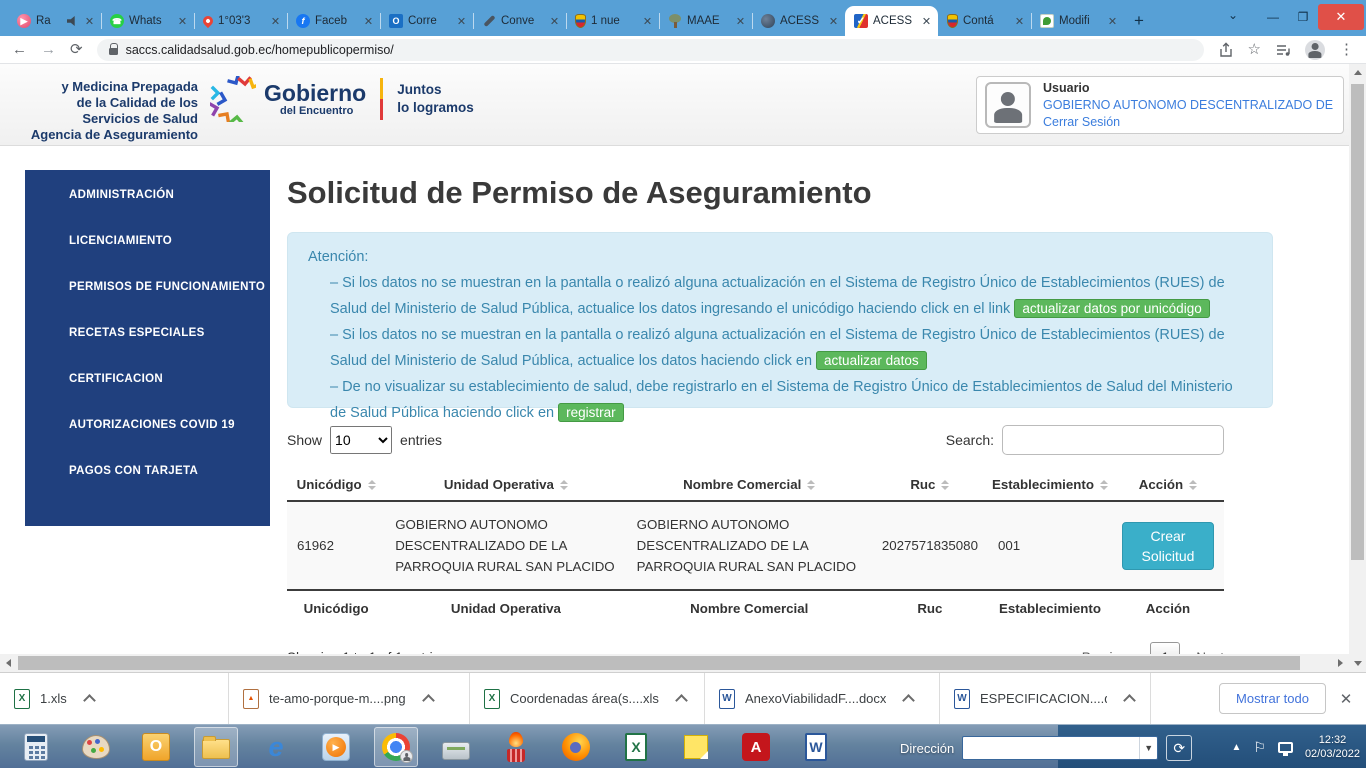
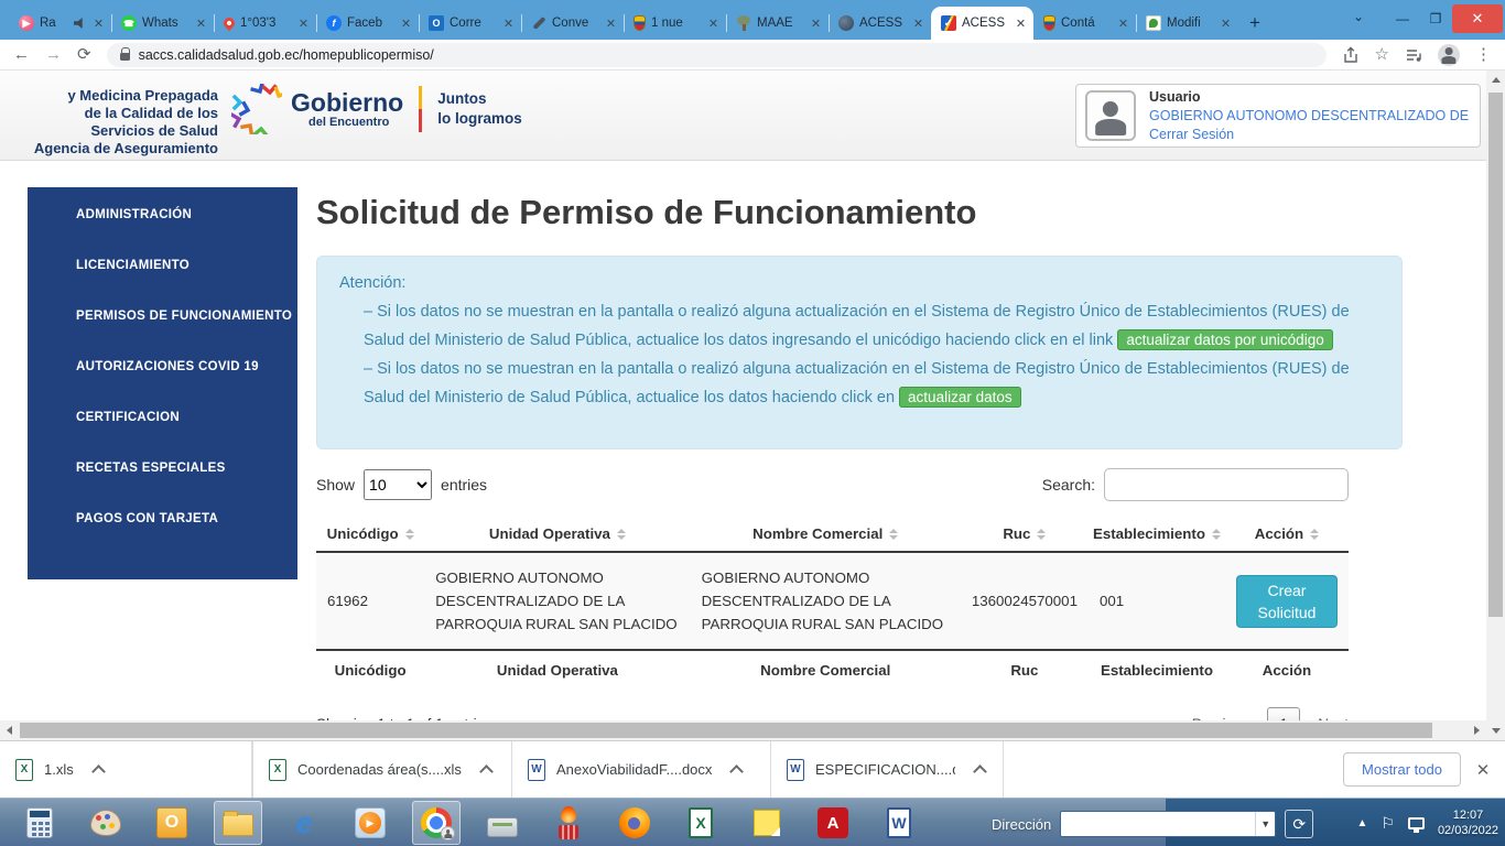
  ▶
  Ra
  ✕
  ☎
  Whats
  ✕
  1°03'3
  ✕
  f
  Faceb
  ✕
  O
  Corre
  ✕
  Conve
  ✕
  1 nue
  ✕
  MAAE
  ✕
  ACESS
  ✕
  ✓
  ACESS
  ✕
  Contá
  ✕
  Modifi
  ✕
  +
  ⌄
  —
  ❐
  ✕
  ←
  →
  ⟳
  saccs.calidadsalud.gob.ec/homepublicopermiso/
  ☆
  ⋮
  y Medicina Prepagada
  de la Calidad de los
  Servicios de Salud
  Agencia de Aseguramiento
  Gobierno
  del Encuentro
  Juntos
  lo logramos
  Usuario
  GOBIERNO AUTONOMO DESCENTRALIZADO DE
  Cerrar Sesión
  ADMINISTRACIÓN
  LICENCIAMIENTO
  PERMISOS DE FUNCIONAMIENTO
- RECETAS ESPECIALES
+ AUTORIZACIONES COVID 19
  CERTIFICACION
- AUTORIZACIONES COVID 19
+ RECETAS ESPECIALES
  PAGOS CON TARJETA
- Solicitud de Permiso de Aseguramiento
+ Solicitud de Permiso de Funcionamiento
  Atención:
  – Si los datos no se muestran en la pantalla o realizó alguna actualización en el Sistema de Registro Único de Establecimientos (RUES) de Salud del Ministerio de Salud Pública, actualice los datos ingresando el unicódigo haciendo click en el link actualizar datos por unicódigo
  – Si los datos no se muestran en la pantalla o realizó alguna actualización en el Sistema de Registro Único de Establecimientos (RUES) de Salud del Ministerio de Salud Pública, actualice los datos haciendo click en actualizar datos
- – De no visualizar su establecimiento de salud, debe registrarlo en el Sistema de Registro Único de Establecimientos de Salud del Ministerio de Salud Pública haciendo click en registrar
  Show
  10
  entries
  Search:
  Unicódigo	Unidad Operativa	Nombre Comercial	Ruc	Establecimiento	Acción
- 61962	GOBIERNO AUTONOMO DESCENTRALIZADO DE LA PARROQUIA RURAL SAN PLACIDO	GOBIERNO AUTONOMO DESCENTRALIZADO DE LA PARROQUIA RURAL SAN PLACIDO	2027571835080	001	Crear Solicitud
+ 61962	GOBIERNO AUTONOMO DESCENTRALIZADO DE LA PARROQUIA RURAL SAN PLACIDO	GOBIERNO AUTONOMO DESCENTRALIZADO DE LA PARROQUIA RURAL SAN PLACIDO	1360024570001	001	Crear Solicitud
  Unicódigo	Unidad Operativa	Nombre Comercial	Ruc	Establecimiento	Acción
  X
  1.xls
- te-amo-porque-m....png
  X
  Coordenadas área(s....xls
  W
  AnexoViabilidadF....docx
  W
  ESPECIFICACION....
  Mostrar todo
  ✕
  O
  e
  ▶
  X
  A
  W
  Dirección
  ▼
  ⟳
  ▲
  ⚐
- 12:32
+ 12:07
  02/03/2022
